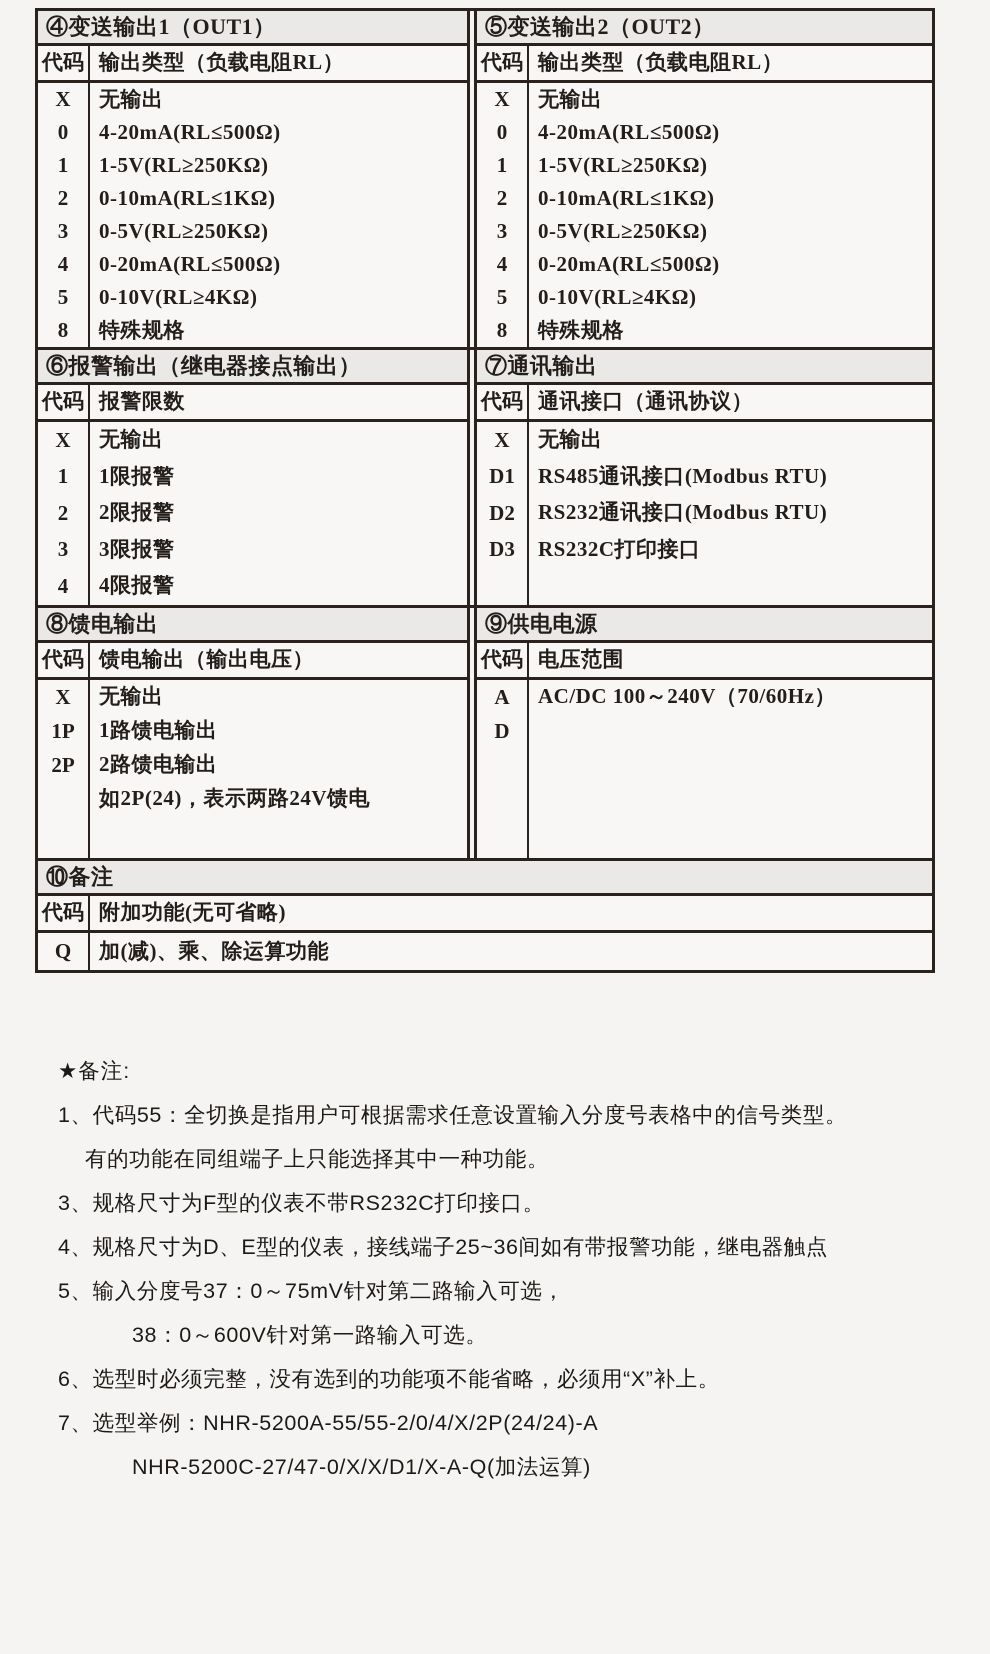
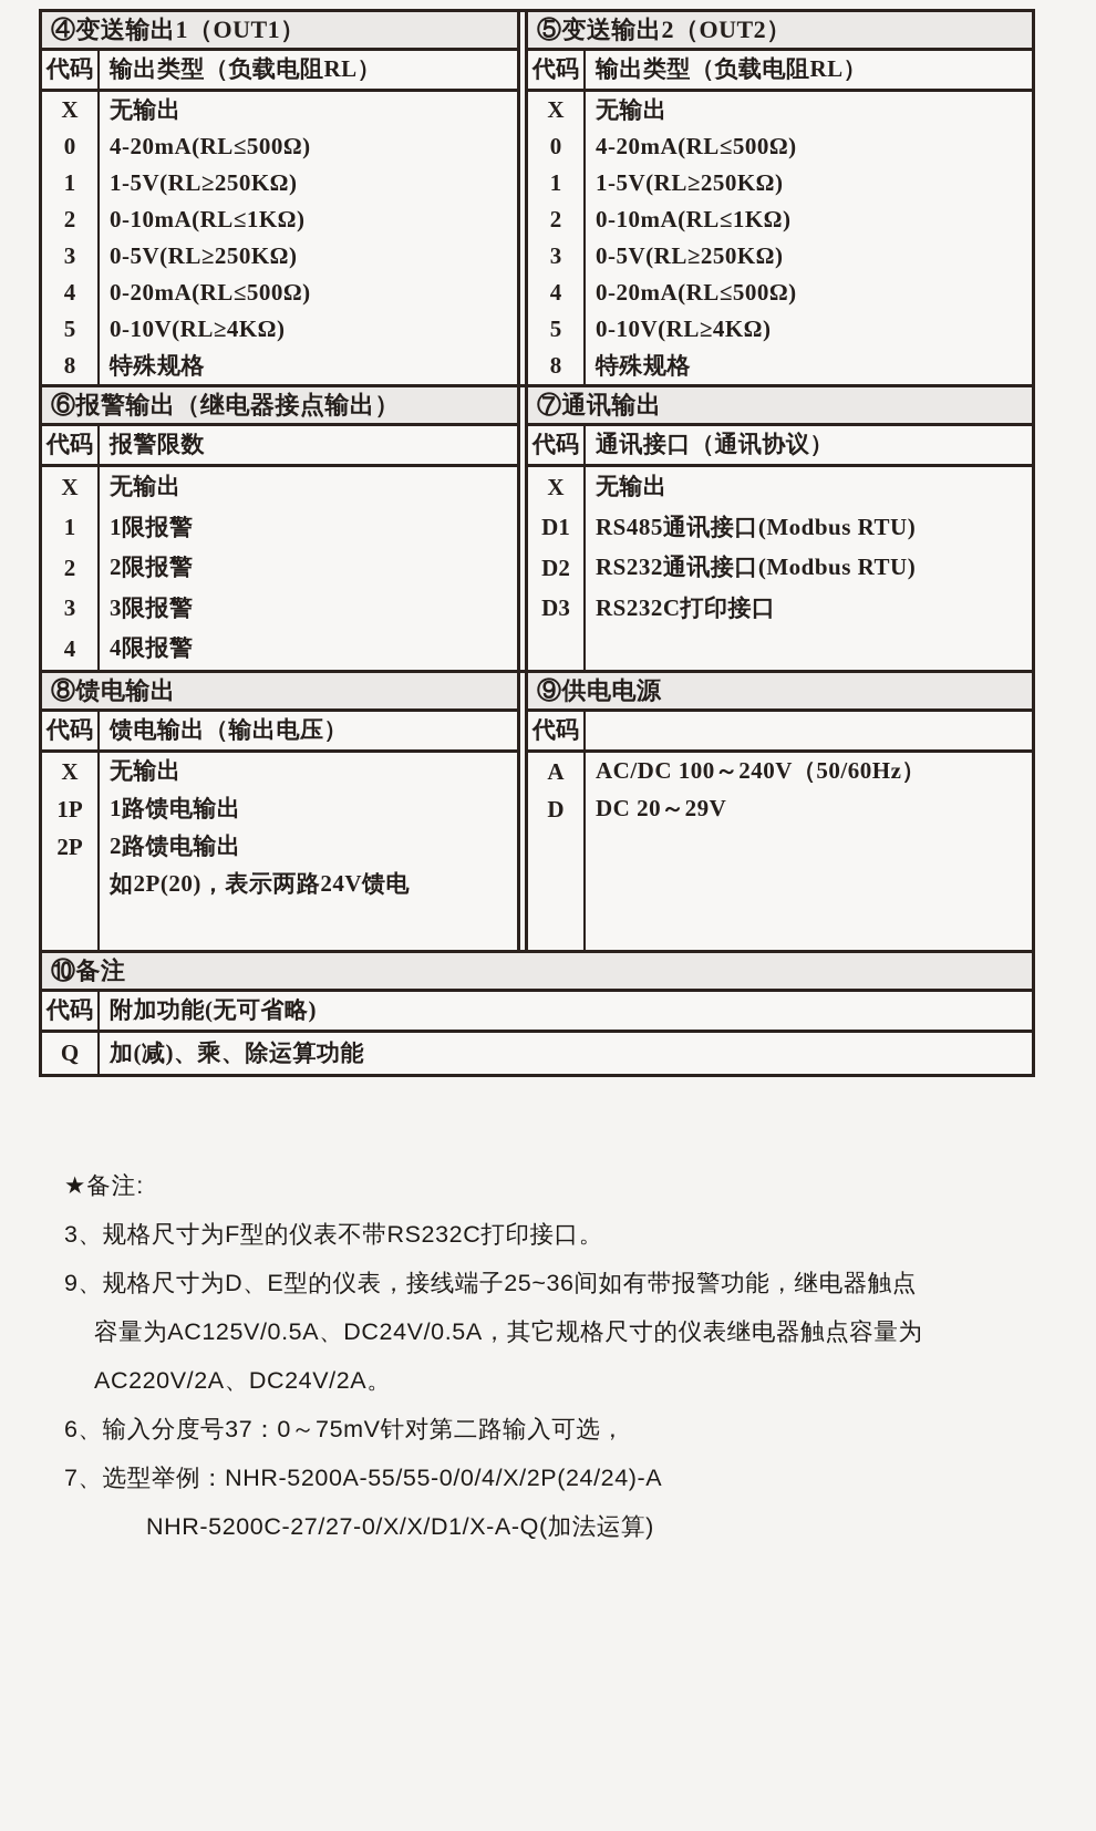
  ④变送输出1（OUT1）
  代码
  输出类型（负载电阻RL）
  X
  无输出
  0
  4-20mA(RL≤500Ω)
  1
  1-5V(RL≥250KΩ)
  2
  0-10mA(RL≤1KΩ)
  3
  0-5V(RL≥250KΩ)
  4
  0-20mA(RL≤500Ω)
  5
  0-10V(RL≥4KΩ)
  8
  特殊规格
  ⑤变送输出2（OUT2）
  代码
  输出类型（负载电阻RL）
  X
  无输出
  0
  4-20mA(RL≤500Ω)
  1
  1-5V(RL≥250KΩ)
  2
  0-10mA(RL≤1KΩ)
  3
  0-5V(RL≥250KΩ)
  4
  0-20mA(RL≤500Ω)
  5
  0-10V(RL≥4KΩ)
  8
  特殊规格
  ⑥报警输出（继电器接点输出）
  代码
  报警限数
  X
  无输出
  1
  1限报警
  2
  2限报警
  3
  3限报警
  4
  4限报警
  ⑦通讯输出
  代码
  通讯接口（通讯协议）
  X
  无输出
  D1
  RS485通讯接口(Modbus RTU)
  D2
  RS232通讯接口(Modbus RTU)
  D3
  RS232C打印接口
  ⑧馈电输出
  代码
  馈电输出（输出电压）
  X
  无输出
  1P
  1路馈电输出
  2P
  2路馈电输出
- 如2P(24)，表示两路24V馈电
+ 如2P(20)，表示两路24V馈电
  ⑨供电电源
  代码
- 电压范围
  A
- AC/DC 100～240V（70/60Hz）
+ AC/DC 100～240V（50/60Hz）
  D
+ DC 20～29V
  ⑩备注
  代码
  附加功能(无可省略)
  Q
  加(减)、乘、除运算功能
  ★备注:
- 1、代码55：全切换是指用户可根据需求任意设置输入分度号表格中的信号类型。
- 有的功能在同组端子上只能选择其中一种功能。
  3、规格尺寸为F型的仪表不带RS232C打印接口。
- 4、规格尺寸为D、E型的仪表，接线端子25~36间如有带报警功能，继电器触点
+ 9、规格尺寸为D、E型的仪表，接线端子25~36间如有带报警功能，继电器触点
+ 容量为AC125V/0.5A、DC24V/0.5A，其它规格尺寸的仪表继电器触点容量为
+ AC220V/2A、DC24V/2A。
- 5、输入分度号37：0～75mV针对第二路输入可选，
+ 6、输入分度号37：0～75mV针对第二路输入可选，
- 38：0～600V针对第一路输入可选。
- 6、选型时必须完整，没有选到的功能项不能省略，必须用“X”补上。
- 7、选型举例：NHR-5200A-55/55-2/0/4/X/2P(24/24)-A
+ 7、选型举例：NHR-5200A-55/55-0/0/4/X/2P(24/24)-A
- NHR-5200C-27/47-0/X/X/D1/X-A-Q(加法运算)
+ NHR-5200C-27/27-0/X/X/D1/X-A-Q(加法运算)
